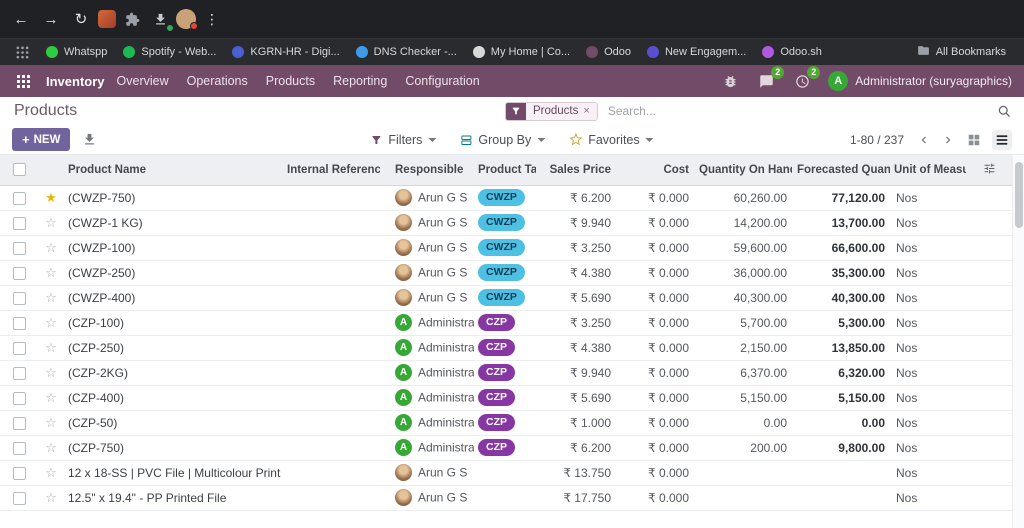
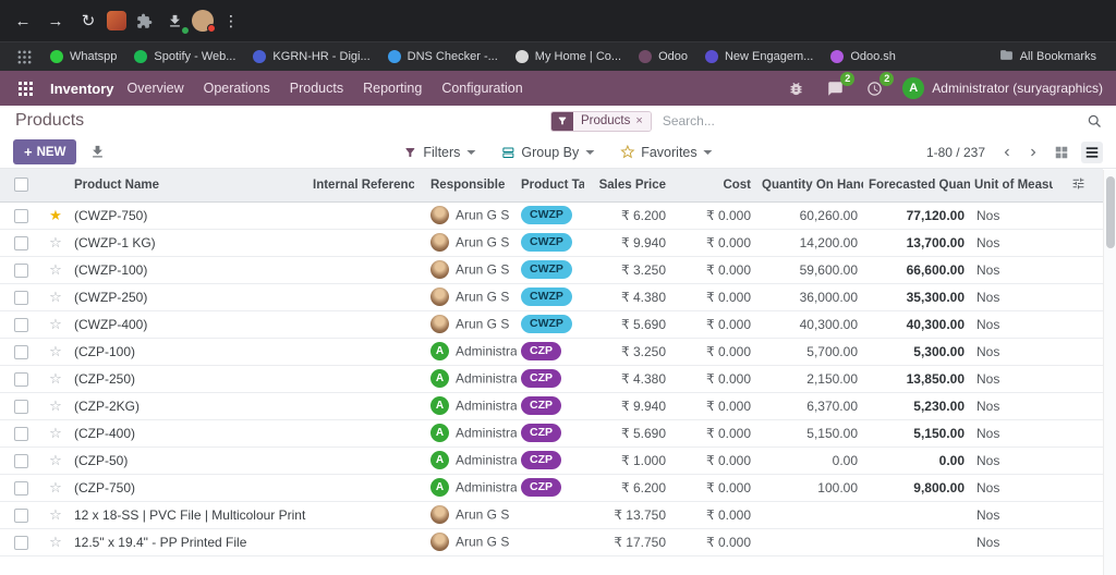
  ←
  →
  ↻
  ⋮
  Whatspp
  Spotify - Web...
  KGRN-HR - Digi...
  DNS Checker -...
  My Home | Co...
  Odoo
  New Engagem...
  Odoo.sh
  All Bookmarks
  Inventory
  Overview
  Operations
  Products
  Reporting
  Configuration
  2
  2
  A
  Administrator (suryagraphics)
  Products
  Products
  ×
  Search...
  +
  NEW
  Filters
  Group By
  Favorites
  1-80 / 237
  		Product Name	Internal Referenc	Responsible	Product Ta	Sales Price	Cost	Quantity On Han	Forecasted Quan	Unit of Measu
  	★	(CWZP-750)		Arun G S	CWZP	₹ 6.200	₹ 0.000	60,260.00	77,120.00	Nos
  	☆	(CWZP-1 KG)		Arun G S	CWZP	₹ 9.940	₹ 0.000	14,200.00	13,700.00	Nos
  	☆	(CWZP-100)		Arun G S	CWZP	₹ 3.250	₹ 0.000	59,600.00	66,600.00	Nos
  	☆	(CWZP-250)		Arun G S	CWZP	₹ 4.380	₹ 0.000	36,000.00	35,300.00	Nos
  	☆	(CWZP-400)		Arun G S	CWZP	₹ 5.690	₹ 0.000	40,300.00	40,300.00	Nos
  	☆	(CZP-100)		A Administra	CZP	₹ 3.250	₹ 0.000	5,700.00	5,300.00	Nos
  	☆	(CZP-250)		A Administra	CZP	₹ 4.380	₹ 0.000	2,150.00	13,850.00	Nos
- 	☆	(CZP-2KG)		A Administra	CZP	₹ 9.940	₹ 0.000	6,370.00	6,320.00	Nos
+ 	☆	(CZP-2KG)		A Administra	CZP	₹ 9.940	₹ 0.000	6,370.00	5,230.00	Nos
  	☆	(CZP-400)		A Administra	CZP	₹ 5.690	₹ 0.000	5,150.00	5,150.00	Nos
  	☆	(CZP-50)		A Administra	CZP	₹ 1.000	₹ 0.000	0.00	0.00	Nos
- 	☆	(CZP-750)		A Administra	CZP	₹ 6.200	₹ 0.000	200.00	9,800.00	Nos
+ 	☆	(CZP-750)		A Administra	CZP	₹ 6.200	₹ 0.000	100.00	9,800.00	Nos
  	☆	12 x 18-SS | PVC File | Multicolour Print		Arun G S		₹ 13.750	₹ 0.000			Nos
  	☆	12.5" x 19.4" - PP Printed File		Arun G S		₹ 17.750	₹ 0.000			Nos
